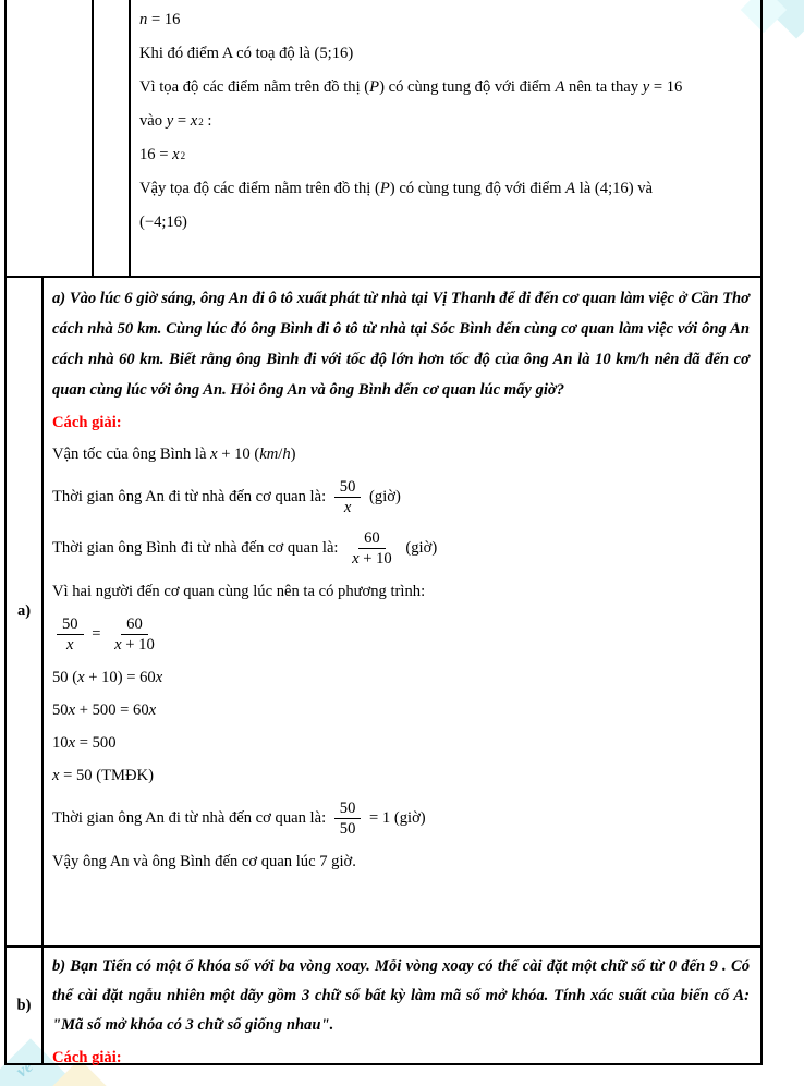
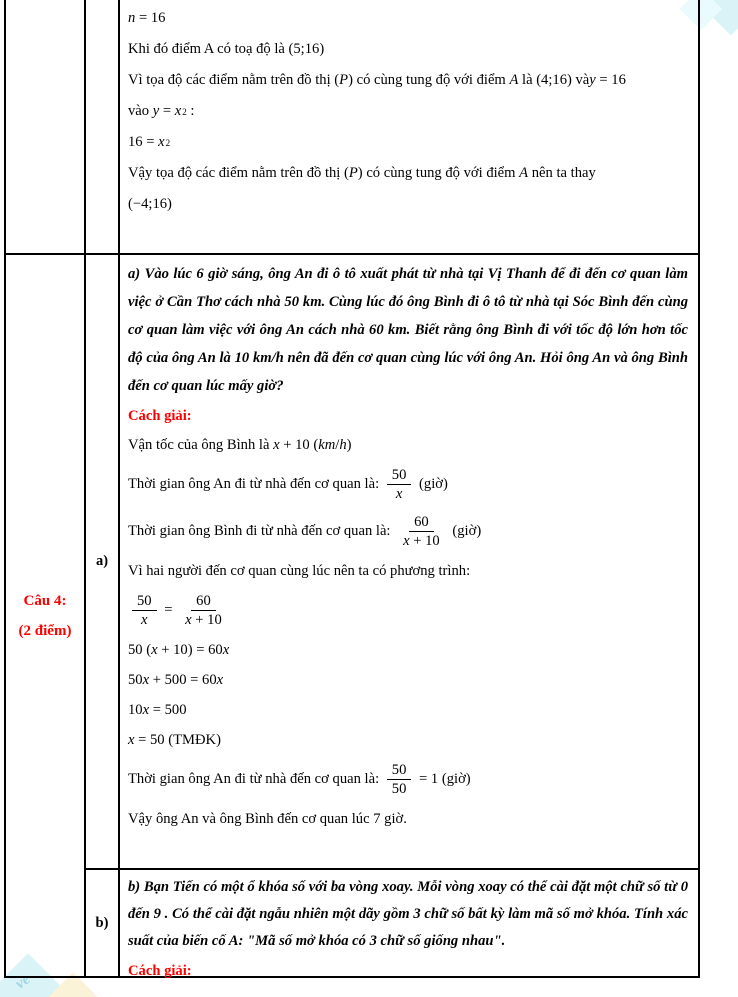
  n = 16
  Khi đó điểm A có toạ độ là (5;16)
  Vì tọa độ các điểm nằm trên đồ thị
  (P)
  có cùng tung độ với điểm
  A
- nên ta thay
+ là (4;16) và
  y = 16
  vào
  y = x
  2
  :
  16 = x
  2
  Vậy tọa độ các điểm nằm trên đồ thị
  (P)
  có cùng tung độ với điểm
  A
- là (4;16) và
+ nên ta thay
  (−4;16)
+ Câu 4:
+ (2 điểm)
  a)
  a) Vào lúc 6 giờ sáng, ông An đi ô tô xuất phát từ nhà tại Vị Thanh để đi đến cơ quan làm việc ở Cần Thơ cách nhà 50 km. Cùng lúc đó ông Bình đi ô tô từ nhà tại Sóc Bình đến cùng cơ quan làm việc với ông An cách nhà 60 km. Biết rằng ông Bình đi với tốc độ lớn hơn tốc độ của ông An là 10 km/h nên đã đến cơ quan cùng lúc với ông An. Hỏi ông An và ông Bình đến cơ quan lúc mấy giờ?
  Cách giải:
  Vận tốc của ông Bình là
  x + 10 (km/h)
  Thời gian ông An đi từ nhà đến cơ quan là:
  50
  x
  (giờ)
  Thời gian ông Bình đi từ nhà đến cơ quan là:
  60
  x + 10
  (giờ)
  Vì hai người đến cơ quan cùng lúc nên ta có phương trình:
  50
  x
  =
  60
  x + 10
  50 (x + 10) = 60x
  50x + 500 = 60x
  10x = 500
  x = 50
  (TMĐK)
  Thời gian ông An đi từ nhà đến cơ quan là:
  50
  50
  = 1 (giờ)
  Vậy ông An và ông Bình đến cơ quan lúc 7 giờ.
  b)
  b) Bạn Tiến có một ổ khóa số với ba vòng xoay. Mỗi vòng xoay có thể cài đặt một chữ số từ 0 đến 9 . Có thể cài đặt ngẫu nhiên một dãy gồm 3 chữ số bất kỳ làm mã số mở khóa. Tính xác suất của biến cố A: "Mã số mở khóa có 3 chữ số giống nhau".
  Cách giải:
